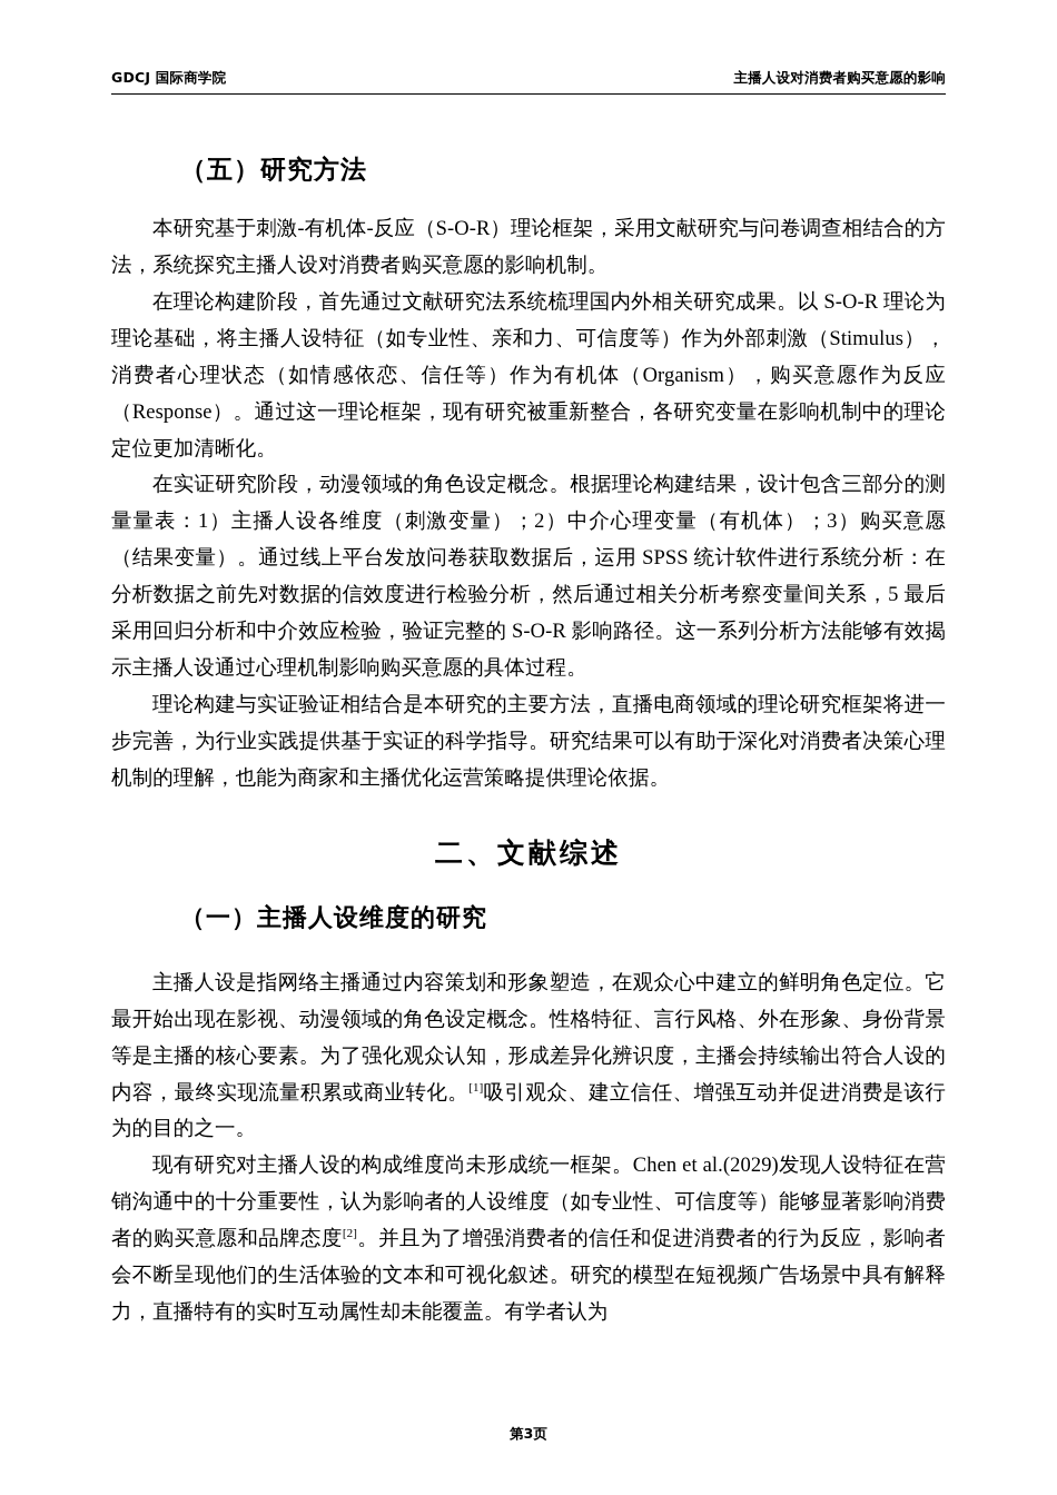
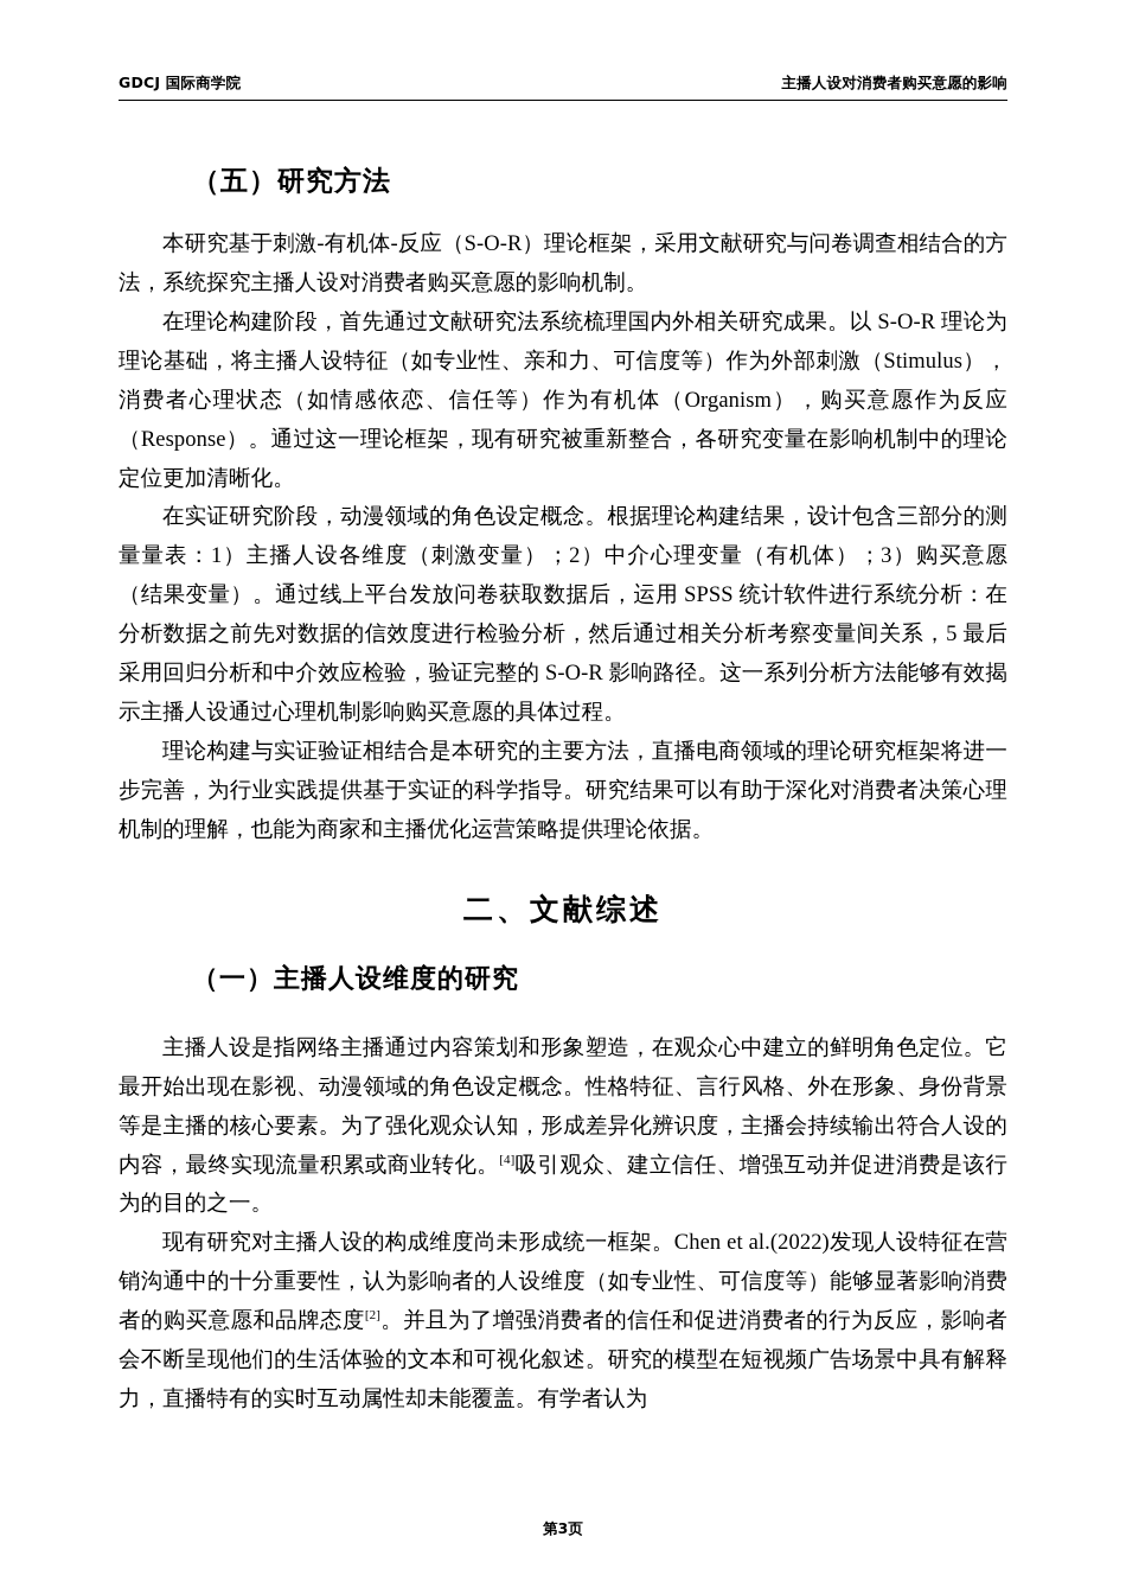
  GDCJ 国际商学院
  主播人设对消费者购买意愿的影响
  （五）研究方法
  本研究基于刺激-有机体-反应（S-O-R）理论框架，采用文献研究与问卷调查相结合的方法，系统探究主播人设对消费者购买意愿的影响机制。
  在理论构建阶段，首先通过文献研究法系统梳理国内外相关研究成果。以 S-O-R 理论为理论基础，将主播人设特征（如专业性、亲和力、可信度等）作为外部刺激（Stimulus），消费者心理状态（如情感依恋、信任等）作为有机体（Organism），购买意愿作为反应（Response）。通过这一理论框架，现有研究被重新整合，各研究变量在影响机制中的理论定位更加清晰化。
  在实证研究阶段，动漫领域的角色设定概念。根据理论构建结果，设计包含三部分的测量量表：1）主播人设各维度（刺激变量）；2）中介心理变量（有机体）；3）购买意愿（结果变量）。通过线上平台发放问卷获取数据后，运用 SPSS 统计软件进行系统分析：在分析数据之前先对数据的信效度进行检验分析，然后通过相关分析考察变量间关系，5 最后采用回归分析和中介效应检验，验证完整的 S-O-R 影响路径。这一系列分析方法能够有效揭示主播人设通过心理机制影响购买意愿的具体过程。
  理论构建与实证验证相结合是本研究的主要方法，直播电商领域的理论研究框架将进一步完善，为行业实践提供基于实证的科学指导。研究结果可以有助于深化对消费者决策心理机制的理解，也能为商家和主播优化运营策略提供理论依据。
  二、文献综述
  （一）主播人设维度的研究
- 主播人设是指网络主播通过内容策划和形象塑造，在观众心中建立的鲜明角色定位。它最开始出现在影视、动漫领域的角色设定概念。性格特征、言行风格、外在形象、身份背景等是主播的核心要素。为了强化观众认知，形成差异化辨识度，主播会持续输出符合人设的内容，最终实现流量积累或商业转化。[1]吸引观众、建立信任、增强互动并促进消费是该行为的目的之一。
+ 主播人设是指网络主播通过内容策划和形象塑造，在观众心中建立的鲜明角色定位。它最开始出现在影视、动漫领域的角色设定概念。性格特征、言行风格、外在形象、身份背景等是主播的核心要素。为了强化观众认知，形成差异化辨识度，主播会持续输出符合人设的内容，最终实现流量积累或商业转化。[4]吸引观众、建立信任、增强互动并促进消费是该行为的目的之一。
- 现有研究对主播人设的构成维度尚未形成统一框架。Chen et al.(2029)发现人设特征在营销沟通中的十分重要性，认为影响者的人设维度（如专业性、可信度等）能够显著影响消费者的购买意愿和品牌态度[2]。并且为了增强消费者的信任和促进消费者的行为反应，影响者会不断呈现他们的生活体验的文本和可视化叙述。研究的模型在短视频广告场景中具有解释力，直播特有的实时互动属性却未能覆盖。有学者认为
+ 现有研究对主播人设的构成维度尚未形成统一框架。Chen et al.(2022)发现人设特征在营销沟通中的十分重要性，认为影响者的人设维度（如专业性、可信度等）能够显著影响消费者的购买意愿和品牌态度[2]。并且为了增强消费者的信任和促进消费者的行为反应，影响者会不断呈现他们的生活体验的文本和可视化叙述。研究的模型在短视频广告场景中具有解释力，直播特有的实时互动属性却未能覆盖。有学者认为
  第3页
